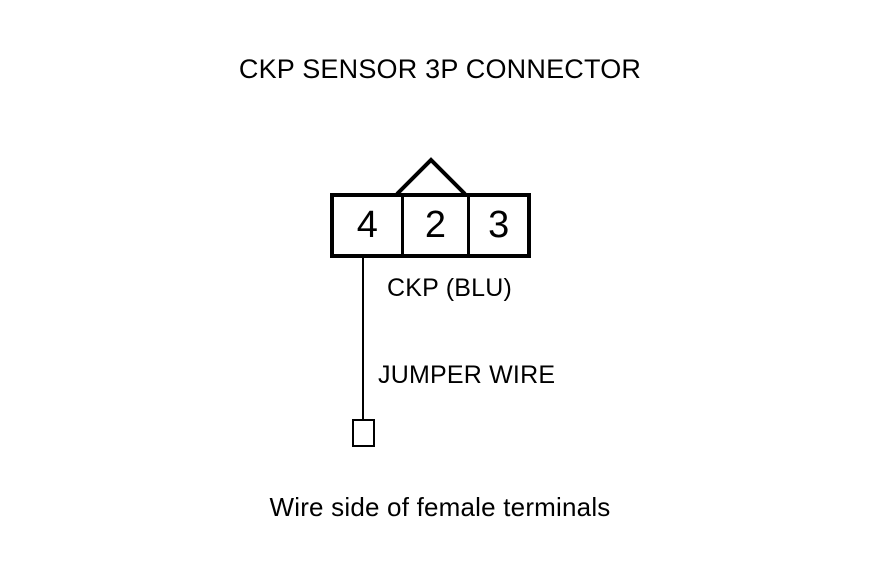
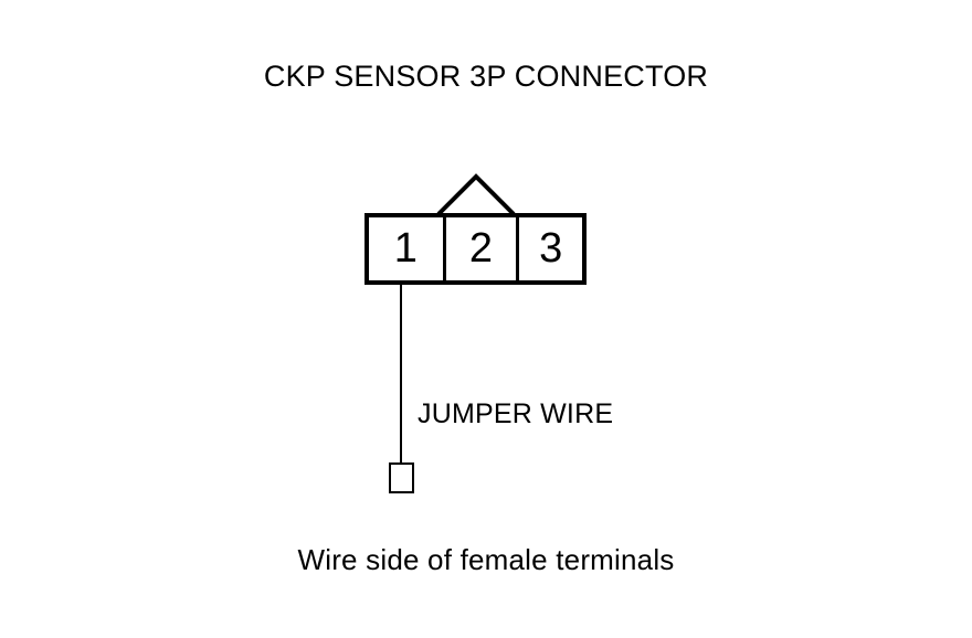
  CKP SENSOR 3P CONNECTOR
- 4
+ 1
  2
  3
- CKP (BLU)
  JUMPER WIRE
  Wire side of female terminals
